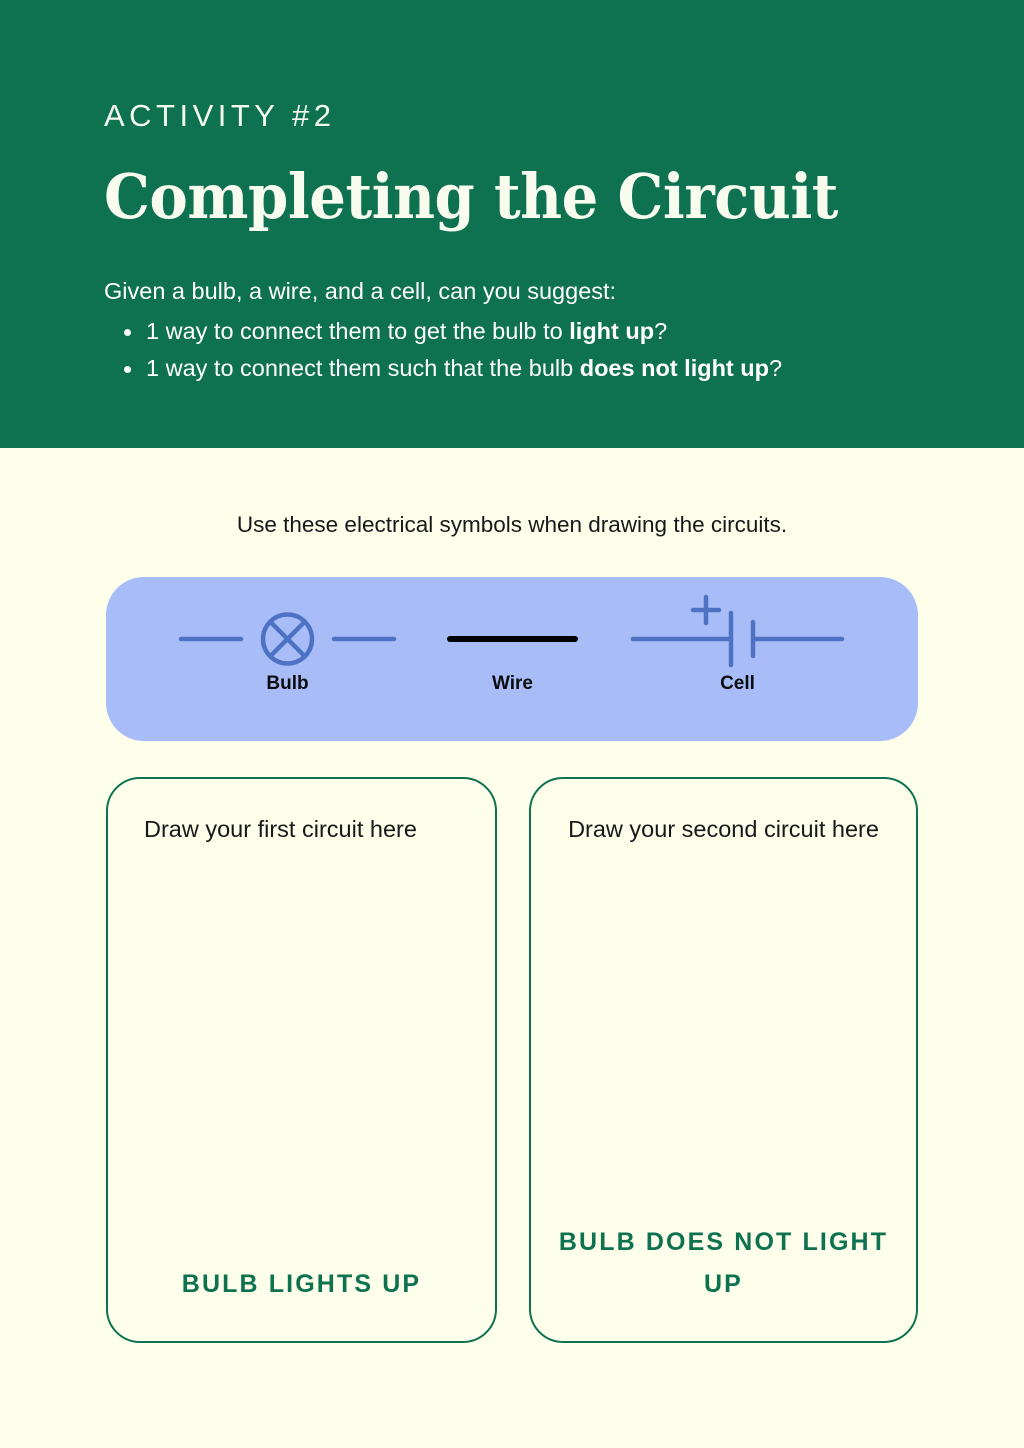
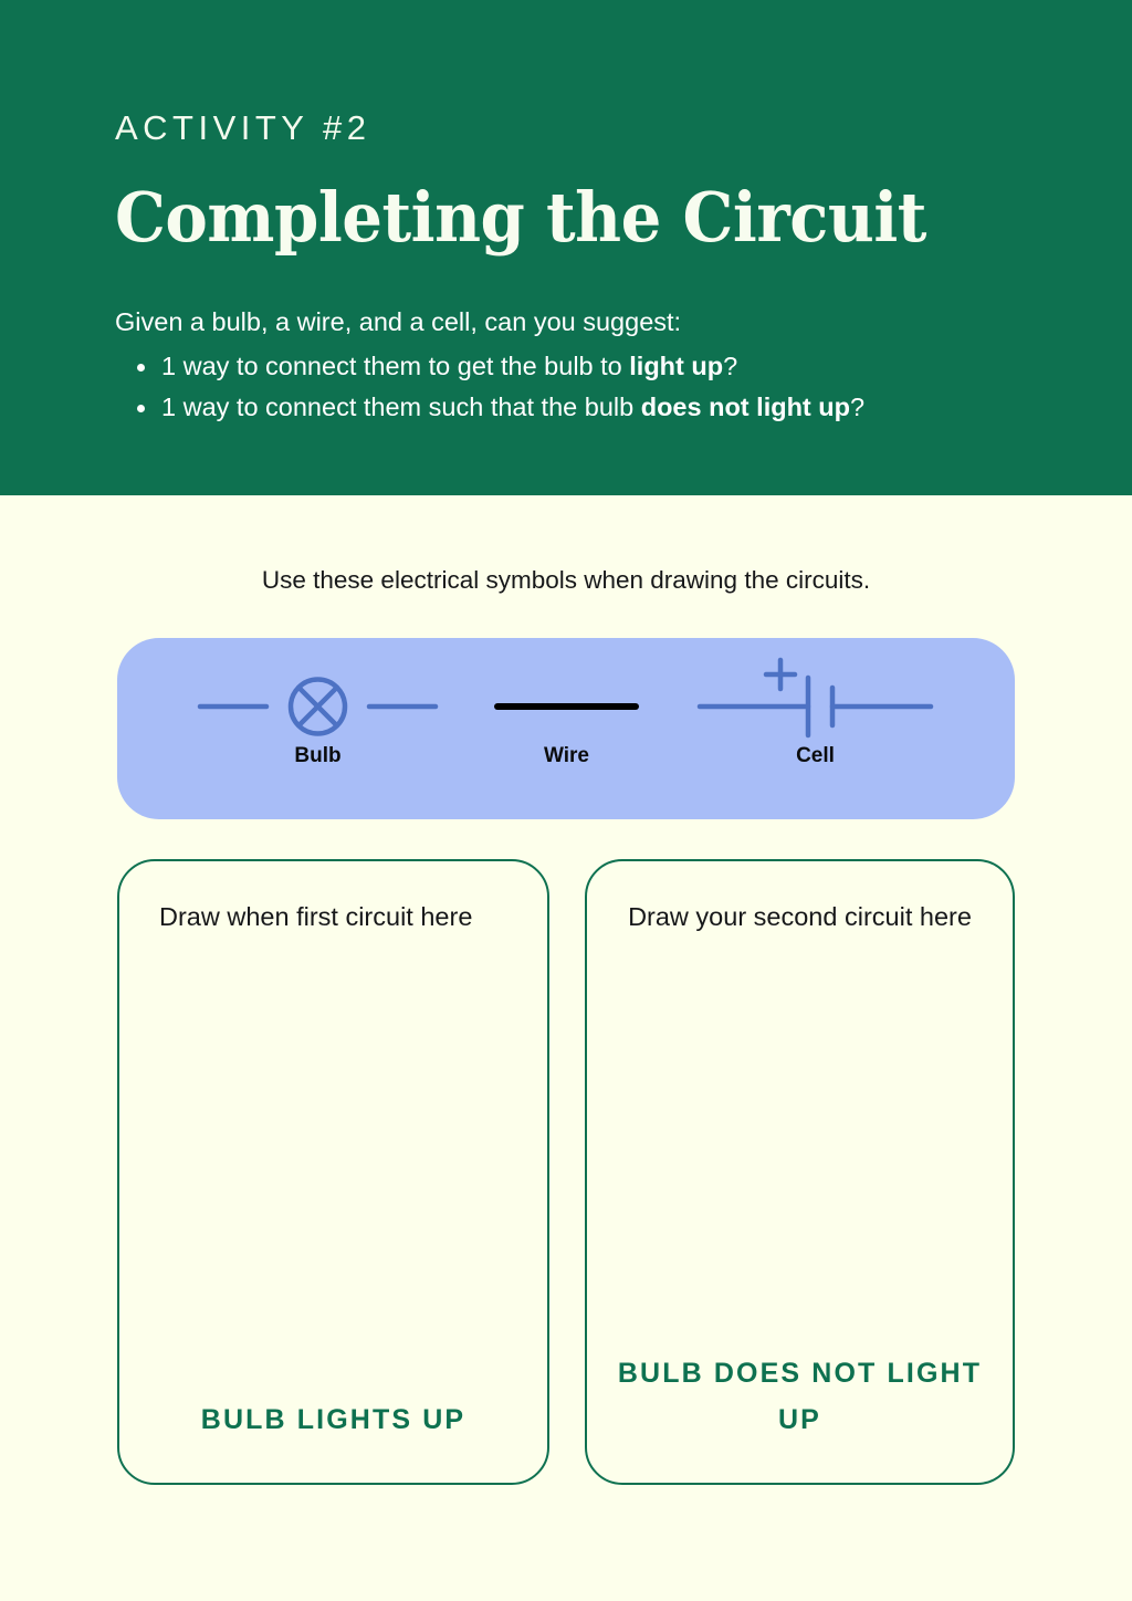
  ACTIVITY #2
  Completing the Circuit
  Given a bulb, a wire, and a cell, can you suggest:
  1 way to connect them to get the bulb to light up?
  1 way to connect them such that the bulb does not light up?
  Use these electrical symbols when drawing the circuits.
  Bulb
  Wire
  Cell
- Draw your first circuit here
+ Draw when first circuit here
  BULB LIGHTS UP
  Draw your second circuit here
  BULB DOES NOT LIGHT UP
